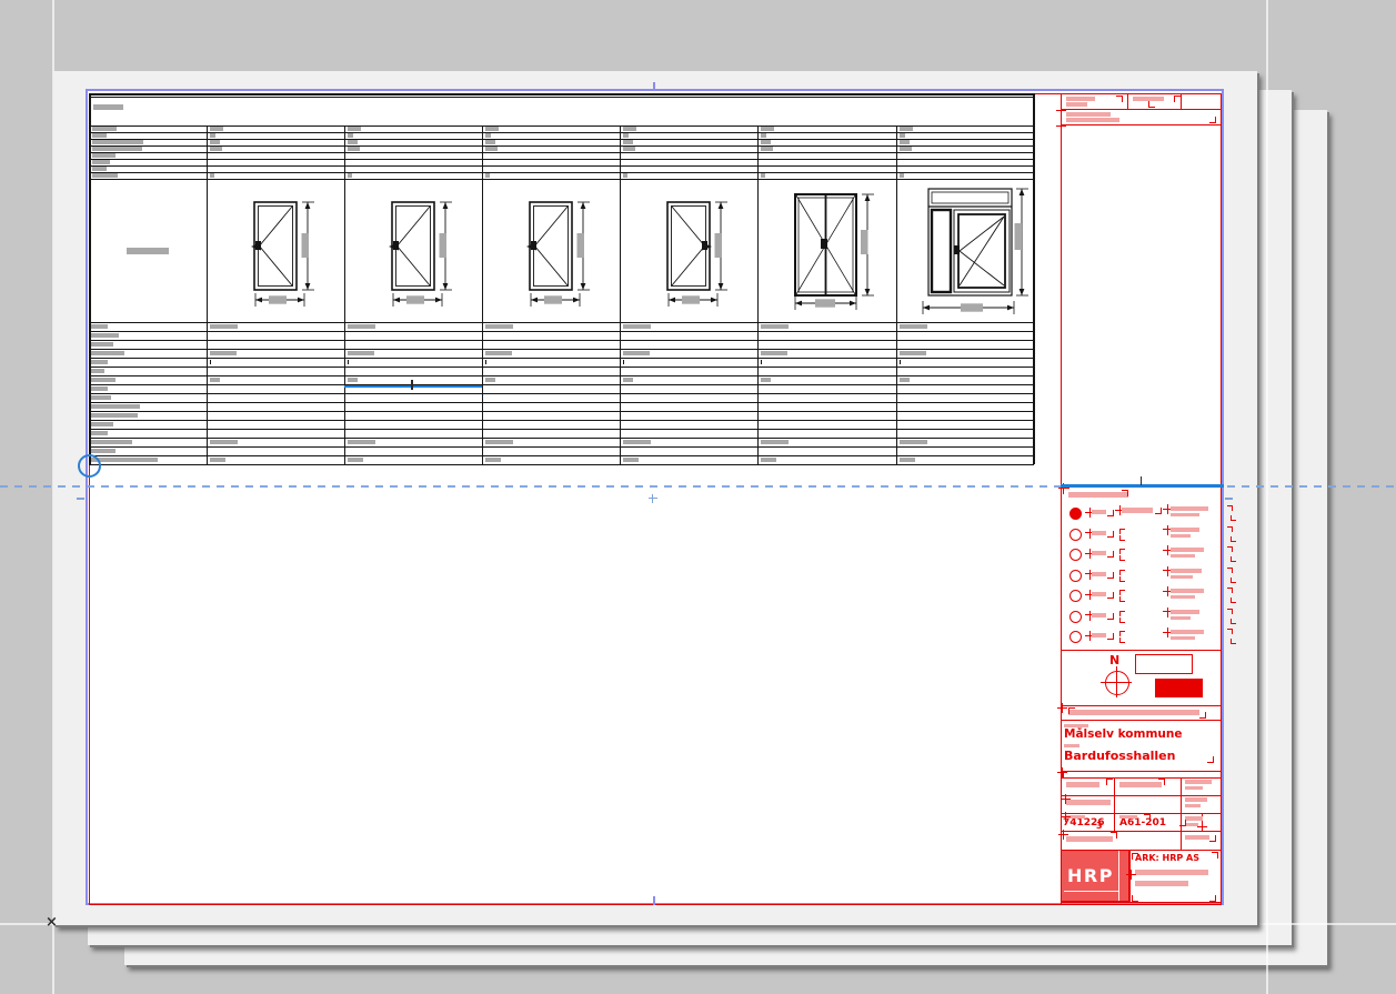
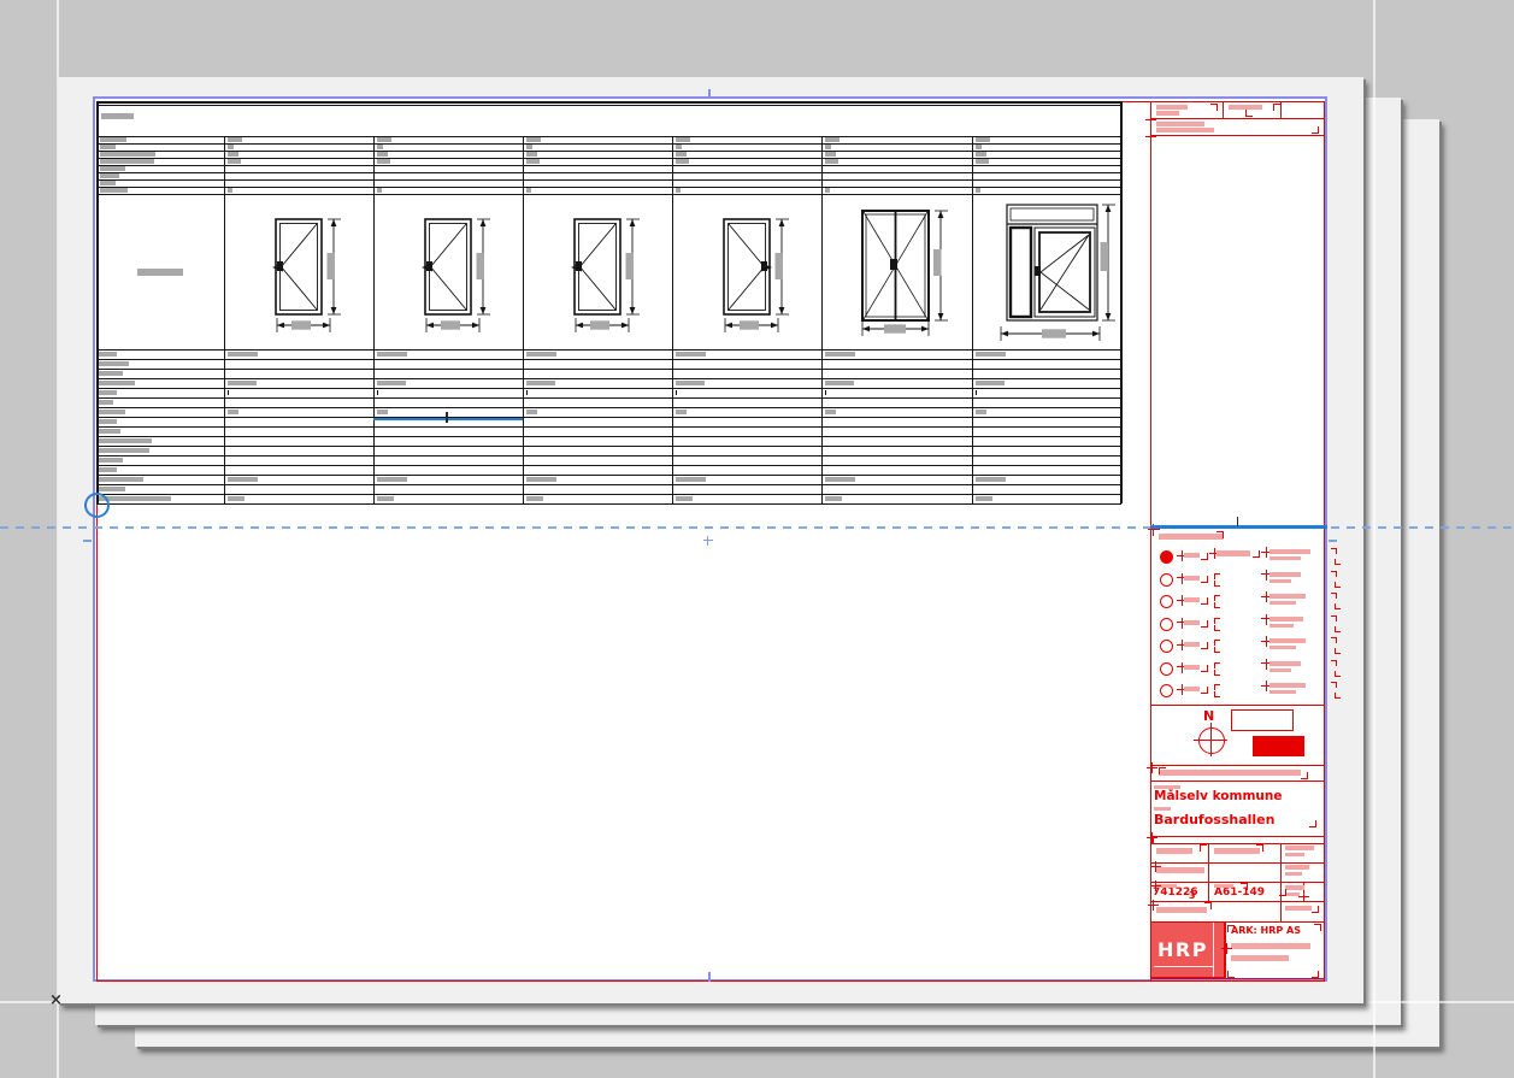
  N
  Målselv kommune
  Bardufosshallen
  741226
  3
- A61-201
+ A61-149
  HRP
  ARK: HRP AS
  ×
